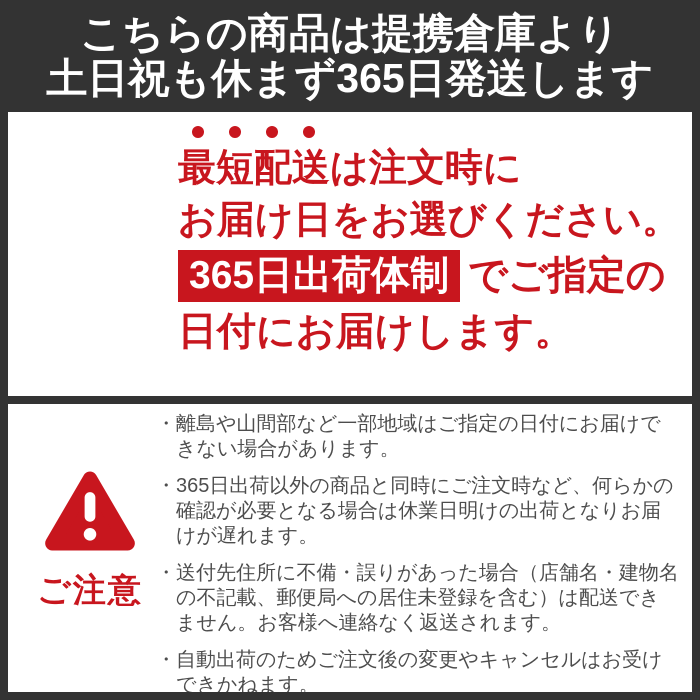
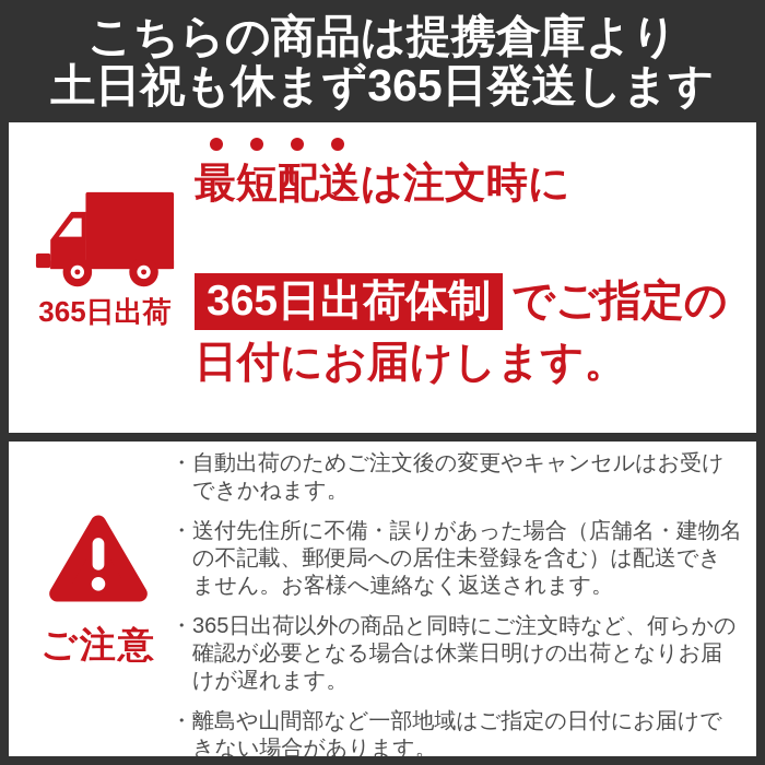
  こちらの商品は提携倉庫より
  土日祝も休まず365日発送します
+ 365日出荷
  最短配送は注文時に
- お届け日をお選びください。
  365日出荷体制 でご指定の
  日付にお届けします。
  ご注意
  ・
- 離島や山間部など一部地域はご指定の日付にお届けできない場合があります。
+ 自動出荷のためご注文後の変更やキャンセルはお受けできかねます。
  ・
- 365日出荷以外の商品と同時にご注文時など、何らかの確認が必要となる場合は休業日明けの出荷となりお届けが遅れます。
+ 送付先住所に不備・誤りがあった場合（店舗名・建物名の不記載、郵便局への居住未登録を含む）は配送できません。お客様へ連絡なく返送されます。
  ・
- 送付先住所に不備・誤りがあった場合（店舗名・建物名の不記載、郵便局への居住未登録を含む）は配送できません。お客様へ連絡なく返送されます。
+ 365日出荷以外の商品と同時にご注文時など、何らかの確認が必要となる場合は休業日明けの出荷となりお届けが遅れます。
  ・
- 自動出荷のためご注文後の変更やキャンセルはお受けできかねます。
+ 離島や山間部など一部地域はご指定の日付にお届けできない場合があります。
